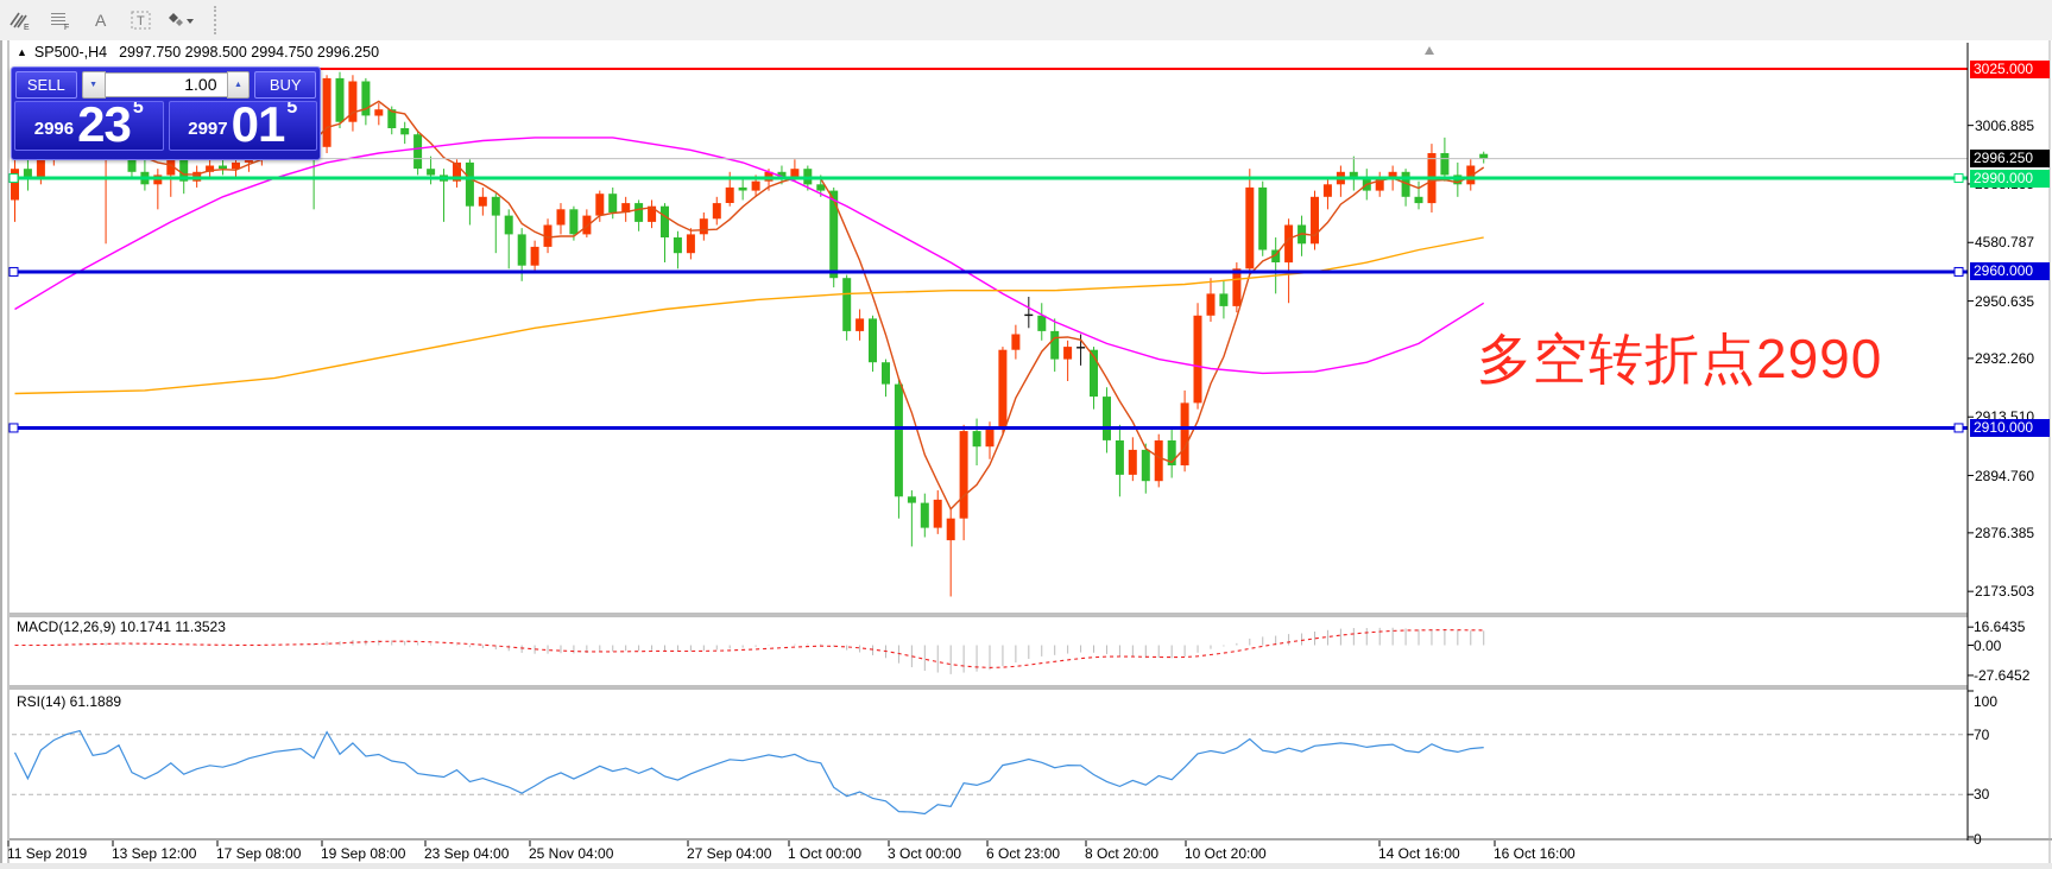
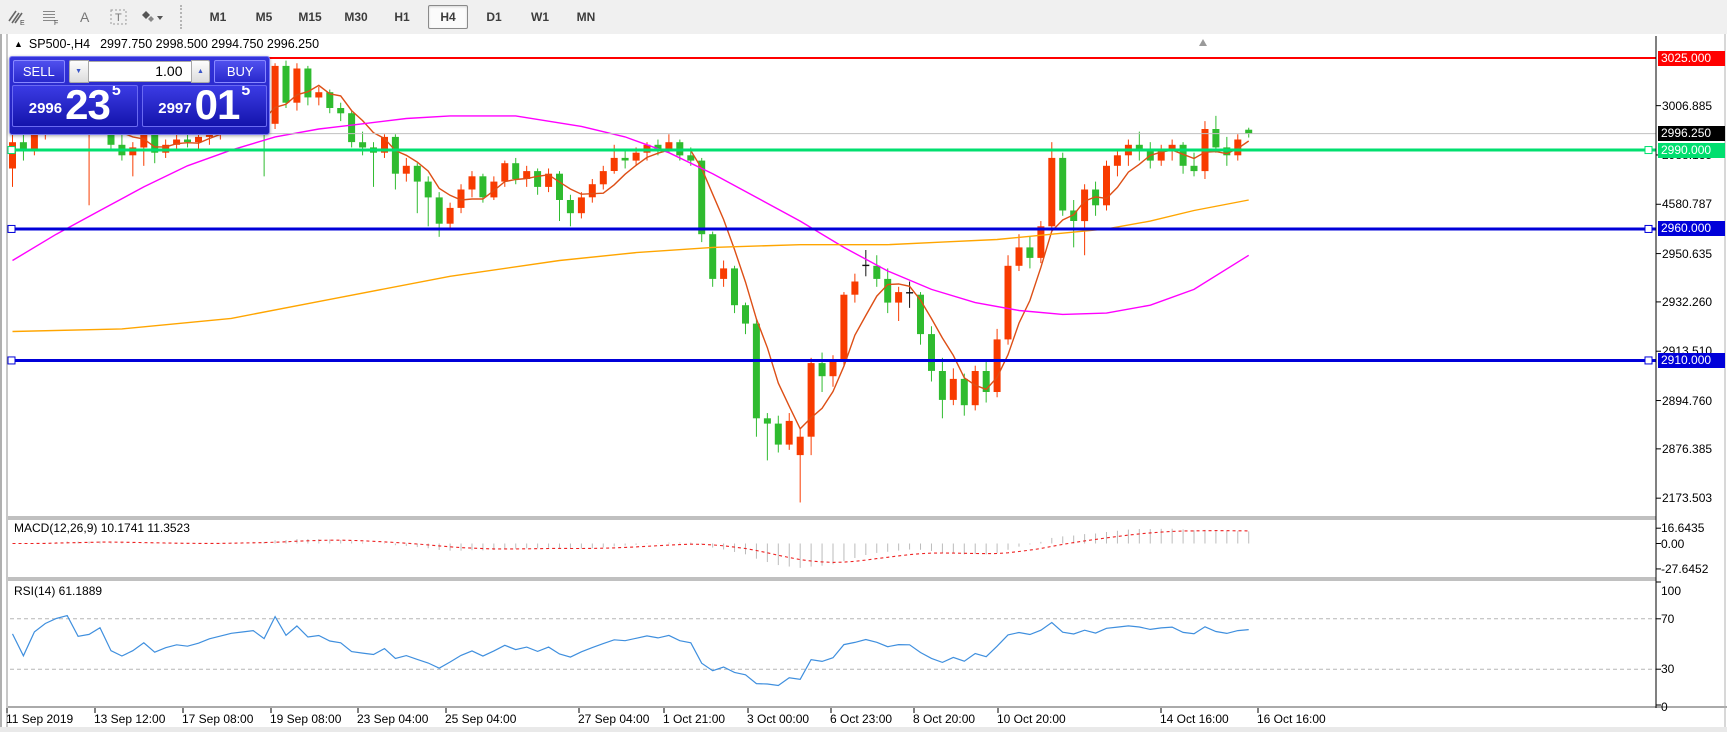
  A
  T
+ M1
+ M5
+ M15
+ M30
+ H1
+ H4
+ D1
+ W1
+ MN
  ▲ SP500-,H4 2997.750 2998.500 2994.750 2996.250
  SELL
  1.00
  BUY
  2996
  23
  5
  2997
  01
  5
- 多空转折点2990
  MACD(12,26,9) 10.1741 11.3523
  RSI(14) 61.1889
  3006.885
  4580.787
  2950.635
  2932.260
  2913.510
  2894.760
  2876.385
  2173.503
  3025.000
  2996.250
  2990.000
  2960.000
  2910.000
  16.6435
  0.00
  -27.6452
  100
  70
  30
  0
  11 Sep 2019
  13 Sep 12:00
  17 Sep 08:00
  19 Sep 08:00
  23 Sep 04:00
- 25 Nov 04:00
+ 25 Sep 04:00
  27 Sep 04:00
- 1 Oct 00:00
+ 1 Oct 21:00
  3 Oct 00:00
  6 Oct 23:00
  8 Oct 20:00
  10 Oct 20:00
  14 Oct 16:00
  16 Oct 16:00
